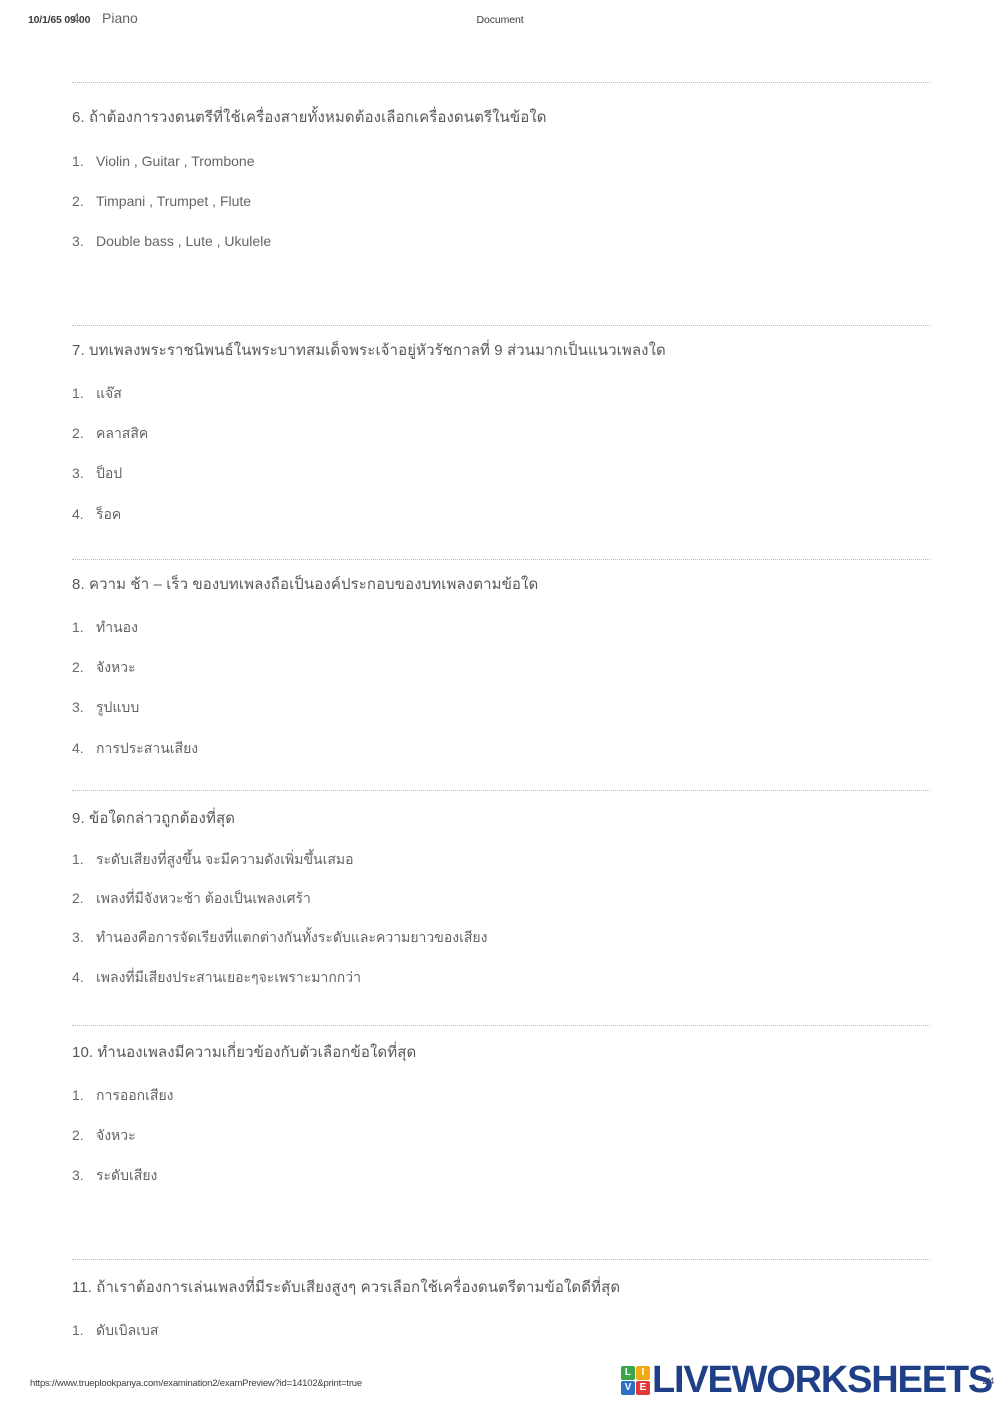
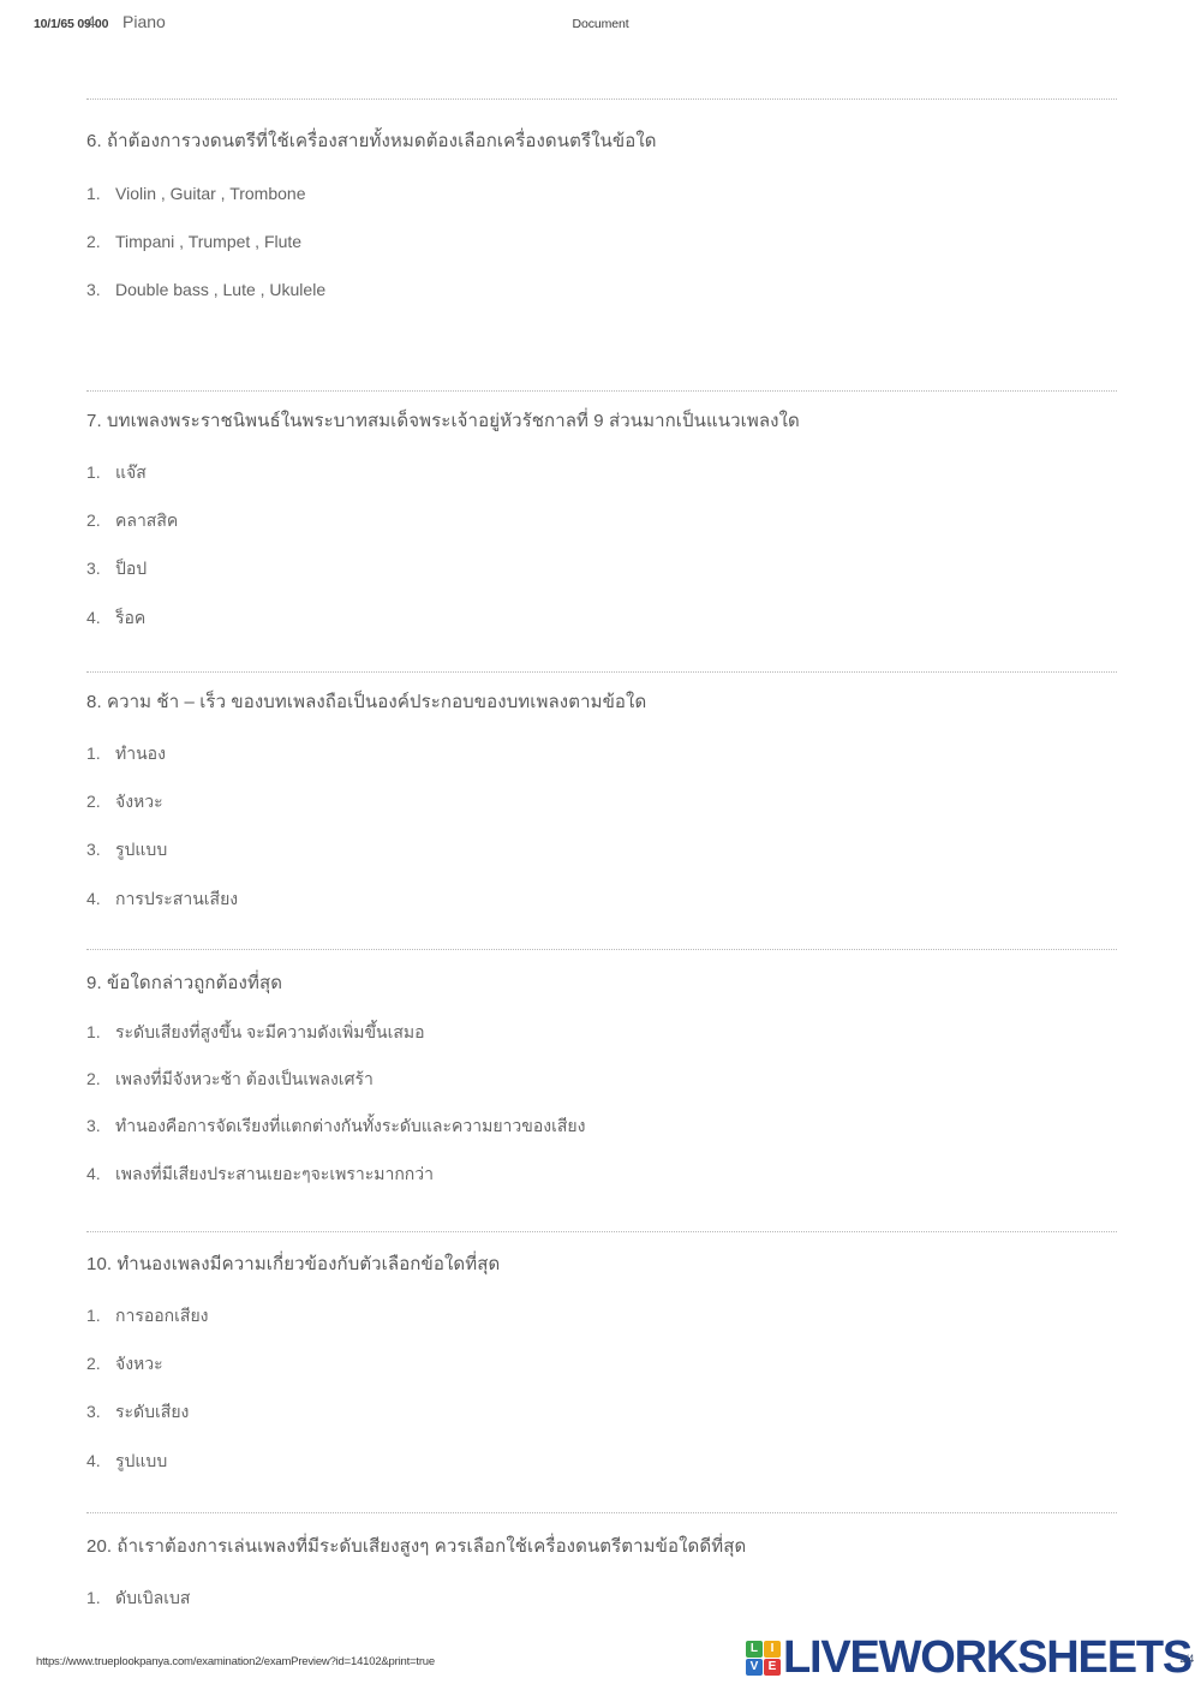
  10/1/65 09:00
  Document
  4. Piano
  6. ถ้าต้องการวงดนตรีที่ใช้เครื่องสายทั้งหมดต้องเลือกเครื่องดนตรีในข้อใด
  1. Violin , Guitar , Trombone
  2. Timpani , Trumpet , Flute
  3. Double bass , Lute , Ukulele
  7. บทเพลงพระราชนิพนธ์ในพระบาทสมเด็จพระเจ้าอยู่หัวรัชกาลที่ 9 ส่วนมากเป็นแนวเพลงใด
  1. แจ๊ส
  2. คลาสสิค
  3. ป็อป
  4. ร็อค
  8. ความ ช้า – เร็ว ของบทเพลงถือเป็นองค์ประกอบของบทเพลงตามข้อใด
  1. ทำนอง
  2. จังหวะ
  3. รูปแบบ
  4. การประสานเสียง
  9. ข้อใดกล่าวถูกต้องที่สุด
  1. ระดับเสียงที่สูงขึ้น จะมีความดังเพิ่มขึ้นเสมอ
  2. เพลงที่มีจังหวะช้า ต้องเป็นเพลงเศร้า
  3. ทำนองคือการจัดเรียงที่แตกต่างกันทั้งระดับและความยาวของเสียง
  4. เพลงที่มีเสียงประสานเยอะๆจะเพราะมากกว่า
  10. ทำนองเพลงมีความเกี่ยวข้องกับตัวเลือกข้อใดที่สุด
  1. การออกเสียง
  2. จังหวะ
  3. ระดับเสียง
+ 4. รูปแบบ
- 11. ถ้าเราต้องการเล่นเพลงที่มีระดับเสียงสูงๆ ควรเลือกใช้เครื่องดนตรีตามข้อใดดีที่สุด
+ 20. ถ้าเราต้องการเล่นเพลงที่มีระดับเสียงสูงๆ ควรเลือกใช้เครื่องดนตรีตามข้อใดดีที่สุด
  1. ดับเบิลเบส
  https://www.trueplookpanya.com/examination2/examPreview?id=14102&print=true
  L
  I
  V
  E
  LIVEWORKSHEETS
  2/4
